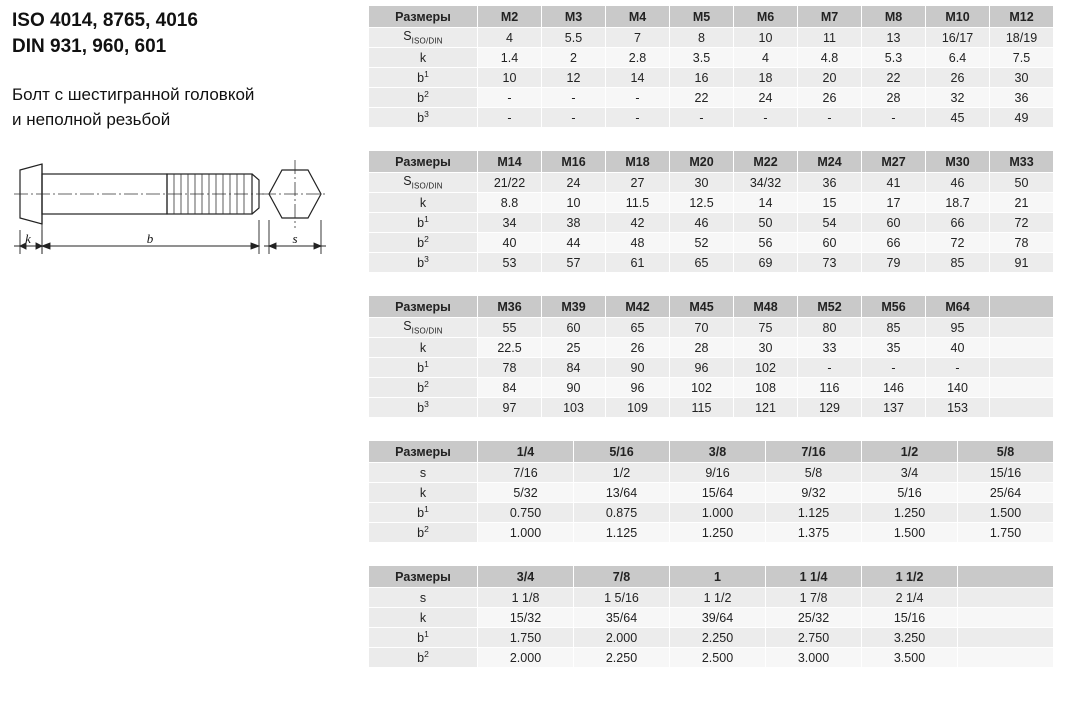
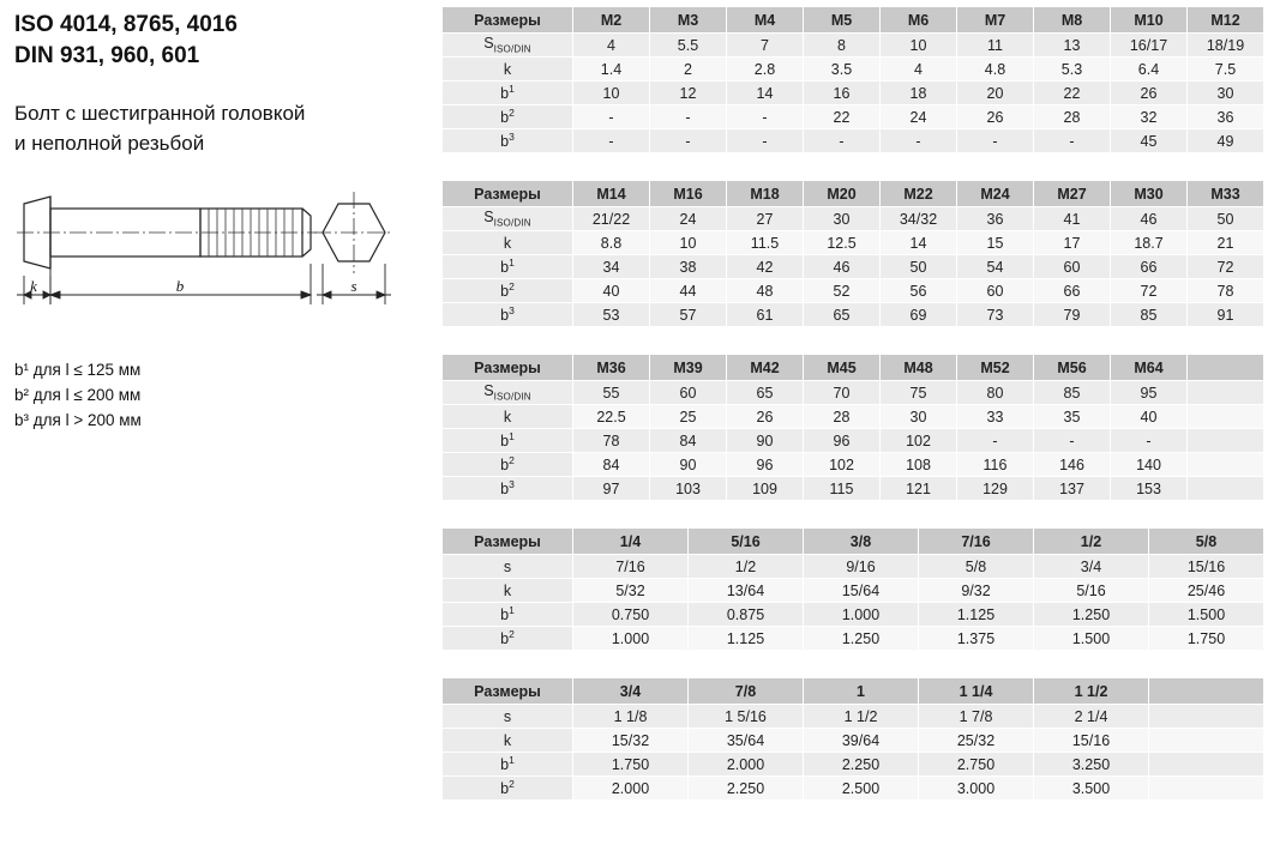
  ISO 4014, 8765, 4016
  DIN 931, 960, 601
  Болт с шестигранной головкой
  и неполной резьбой
  k
  b
  s
+ b¹ для l ≤ 125 мм
+ b² для l ≤ 200 мм
+ b³ для l > 200 мм
  Размеры	M2	M3	M4	M5	M6	M7	M8	M10	M12
  SISO/DIN	4	5.5	7	8	10	11	13	16/17	18/19
  k	1.4	2	2.8	3.5	4	4.8	5.3	6.4	7.5
  b1	10	12	14	16	18	20	22	26	30
  b2	-	-	-	22	24	26	28	32	36
  b3	-	-	-	-	-	-	-	45	49
  Размеры	M14	M16	M18	M20	M22	M24	M27	M30	M33
  SISO/DIN	21/22	24	27	30	34/32	36	41	46	50
  k	8.8	10	11.5	12.5	14	15	17	18.7	21
  b1	34	38	42	46	50	54	60	66	72
  b2	40	44	48	52	56	60	66	72	78
  b3	53	57	61	65	69	73	79	85	91
  Размеры	M36	M39	M42	M45	M48	M52	M56	M64
  SISO/DIN	55	60	65	70	75	80	85	95
  k	22.5	25	26	28	30	33	35	40
  b1	78	84	90	96	102	-	-	-
  b2	84	90	96	102	108	116	146	140
  b3	97	103	109	115	121	129	137	153
  Размеры	1/4	5/16	3/8	7/16	1/2	5/8
  s	7/16	1/2	9/16	5/8	3/4	15/16
- k	5/32	13/64	15/64	9/32	5/16	25/64
+ k	5/32	13/64	15/64	9/32	5/16	25/46
  b1	0.750	0.875	1.000	1.125	1.250	1.500
  b2	1.000	1.125	1.250	1.375	1.500	1.750
  Размеры	3/4	7/8	1	1 1/4	1 1/2
  s	1 1/8	1 5/16	1 1/2	1 7/8	2 1/4
  k	15/32	35/64	39/64	25/32	15/16
  b1	1.750	2.000	2.250	2.750	3.250
  b2	2.000	2.250	2.500	3.000	3.500
